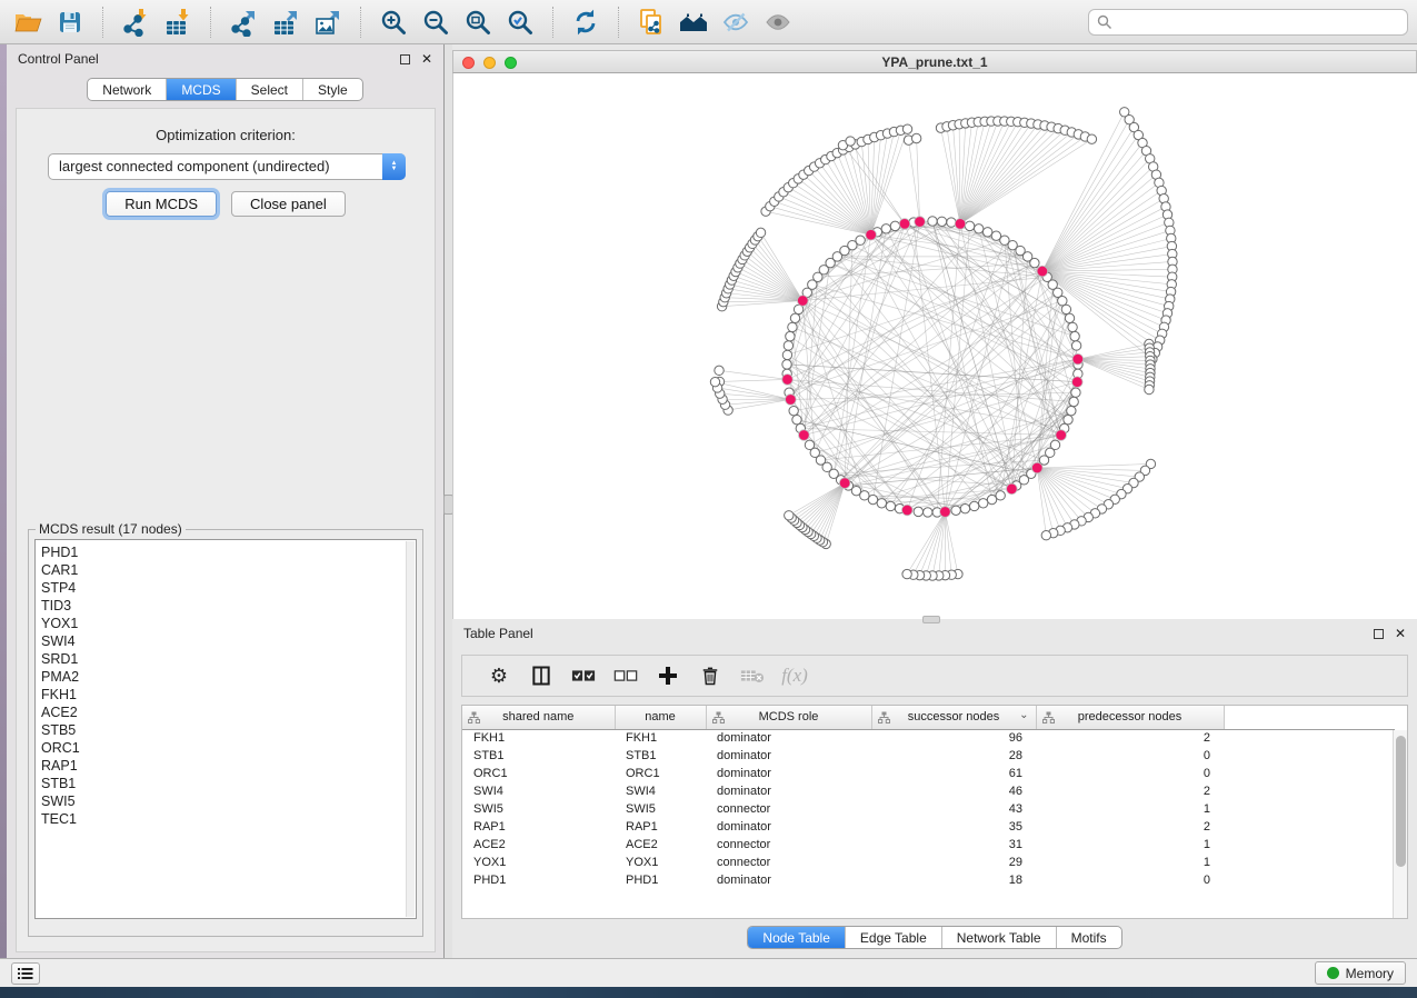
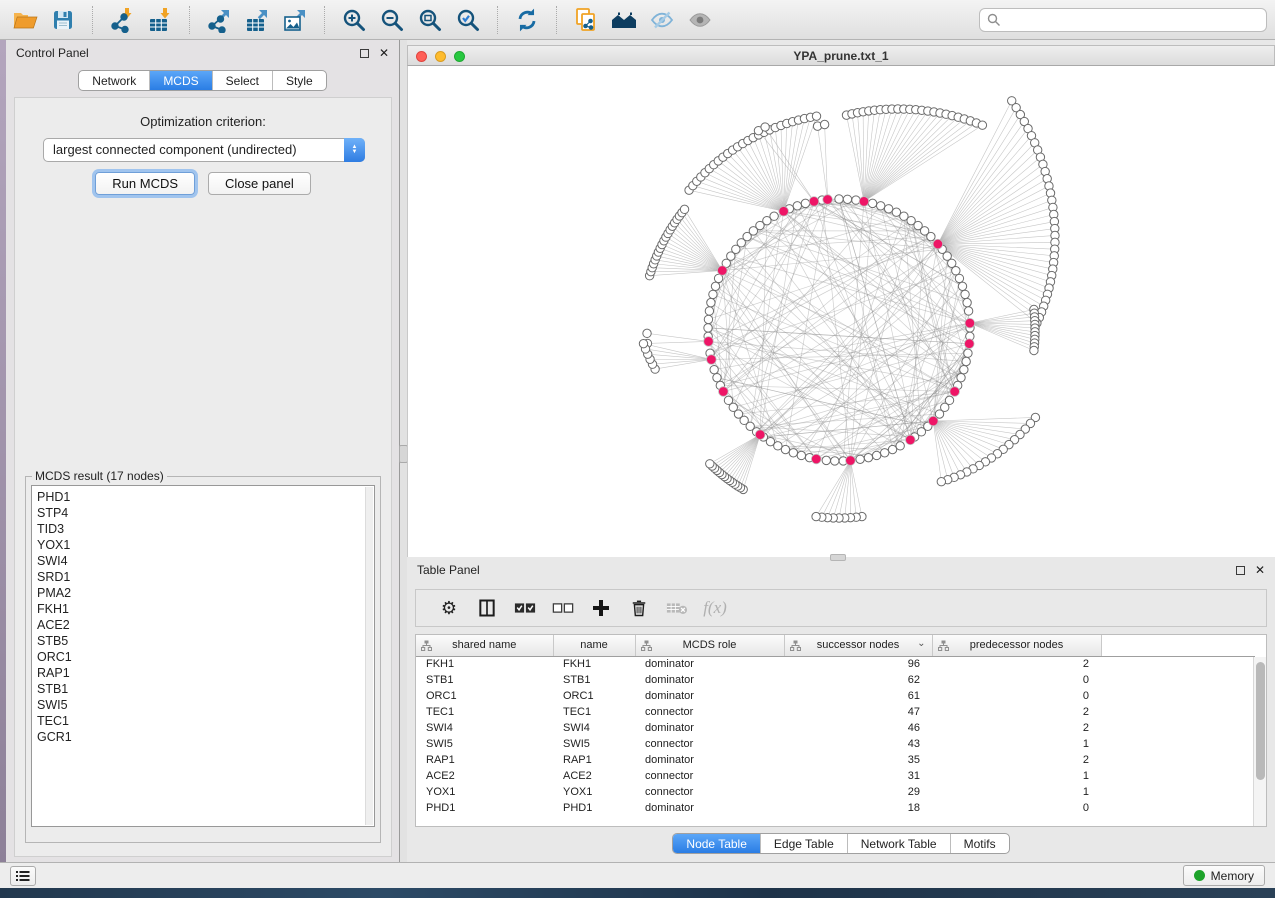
  Control Panel
  ✕
  Network
  MCDS
  Select
  Style
  Optimization criterion:
  largest connected component (undirected)
  Run MCDS
  Close panel
  MCDS result (17 nodes)
  PHD1
- CAR1
  STP4
  TID3
  YOX1
  SWI4
  SRD1
  PMA2
  FKH1
  ACE2
  STB5
  ORC1
  RAP1
  STB1
  SWI5
  TEC1
+ GCR1
  YPA_prune.txt_1
  Table Panel
  ✕
  ⚙
  f(x)
  shared name	name	MCDS role	successor nodes ⌄	predecessor nodes
  FKH1	FKH1	dominator	96	2
- STB1	STB1	dominator	28	0
+ STB1	STB1	dominator	62	0
  ORC1	ORC1	dominator	61	0
+ TEC1	TEC1	connector	47	2
  SWI4	SWI4	dominator	46	2
  SWI5	SWI5	connector	43	1
  RAP1	RAP1	dominator	35	2
  ACE2	ACE2	connector	31	1
  YOX1	YOX1	connector	29	1
  PHD1	PHD1	dominator	18	0
  Node Table
  Edge Table
  Network Table
  Motifs
  Memory
